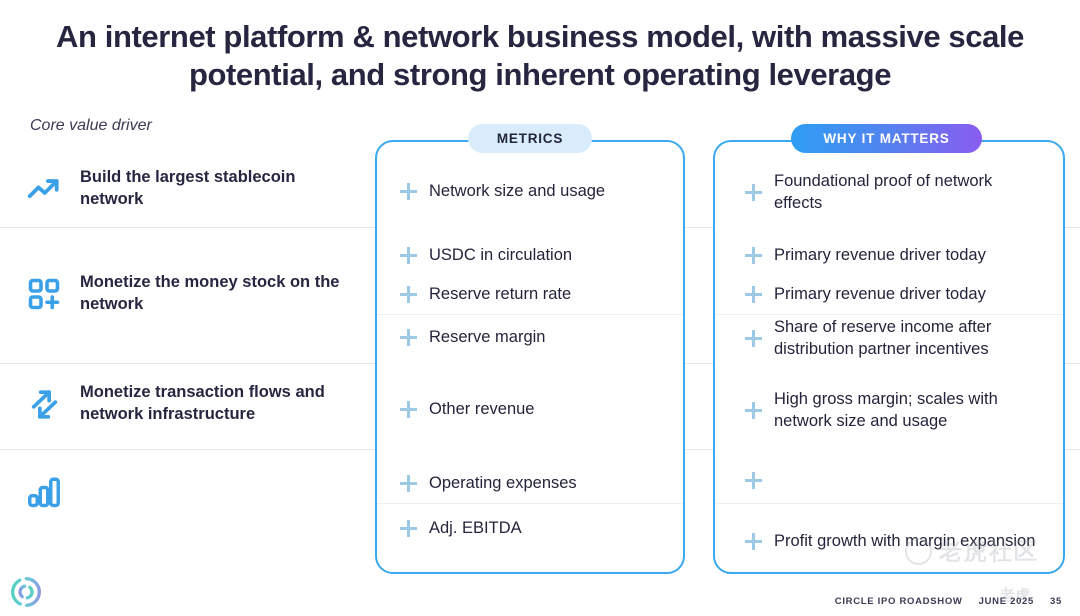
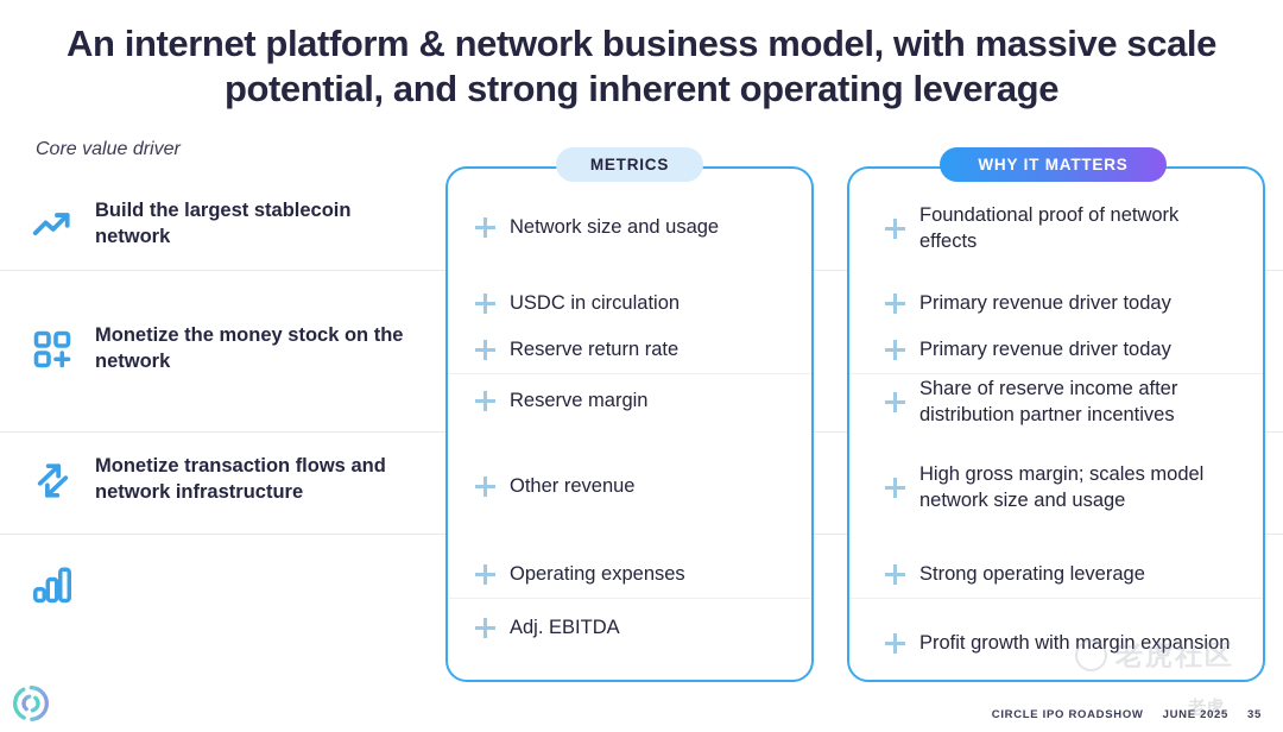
  An internet platform & network business model, with massive scale potential, and strong inherent operating leverage
  Core value driver
  Build the largest stablecoin network
  Monetize the money stock on the network
  Monetize transaction flows and network infrastructure
  METRICS
  Network size and usage
  USDC in circulation
  Reserve return rate
  Reserve margin
  Other revenue
  Operating expenses
  Adj. EBITDA
  WHY IT MATTERS
  Foundational proof of network effects
  Primary revenue driver today
  Primary revenue driver today
  Share of reserve income after distribution partner incentives
- High gross margin; scales with network size and usage
+ High gross margin; scales model network size and usage
+ Strong operating leverage
  Profit growth with margin expansion
  老虎社区
  老虎
  CIRCLE IPO ROADSHOW
  JUNE 2025
  35
